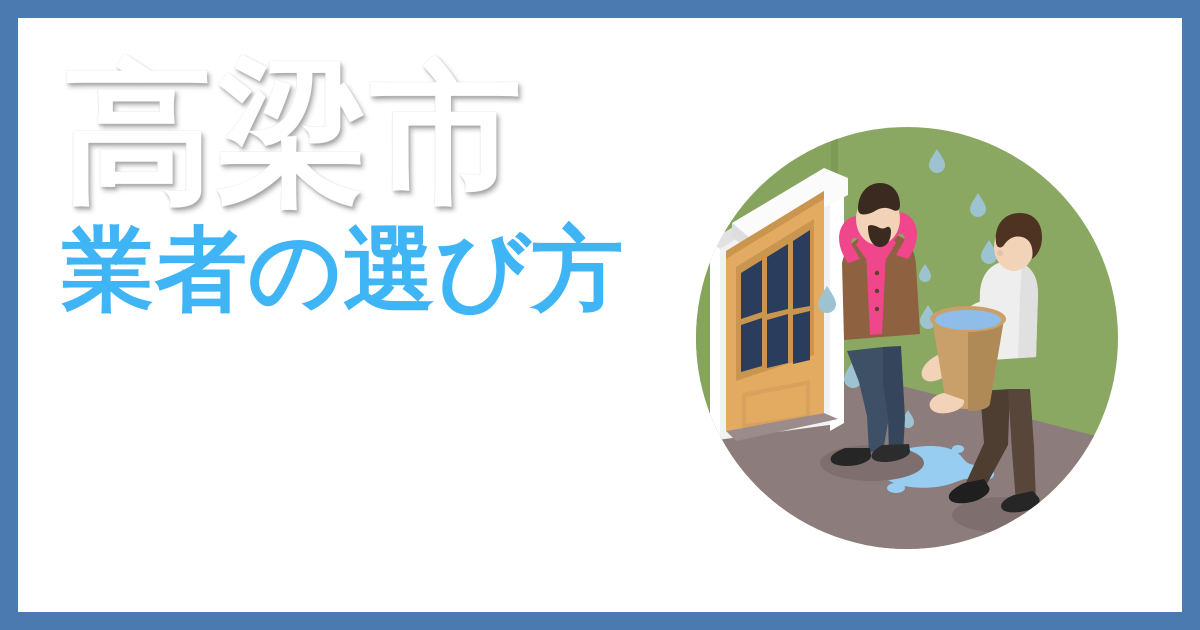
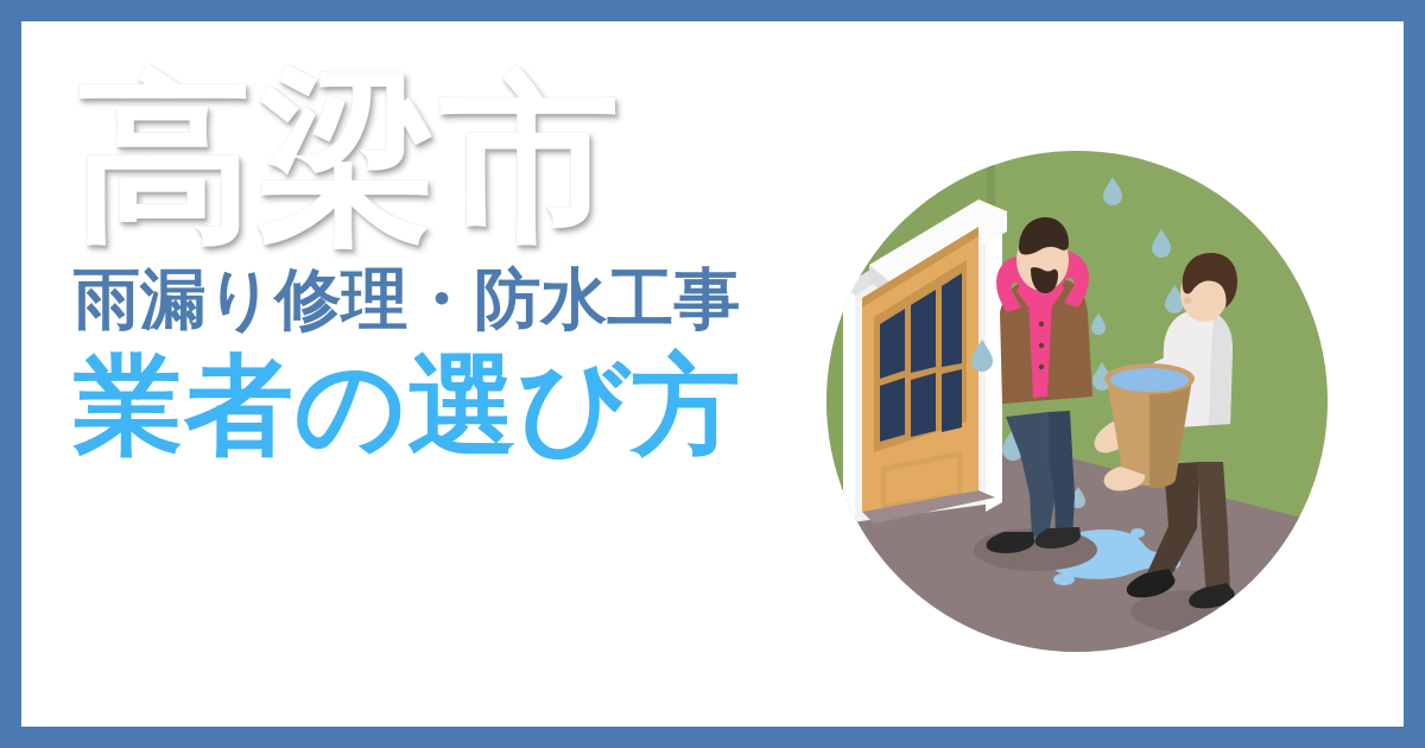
  高梁市
+ 雨漏り修理・防水工事
  業者の選び方
